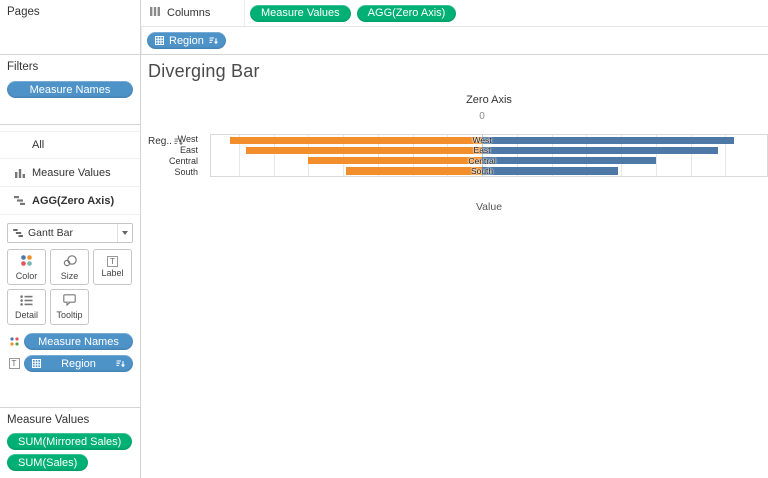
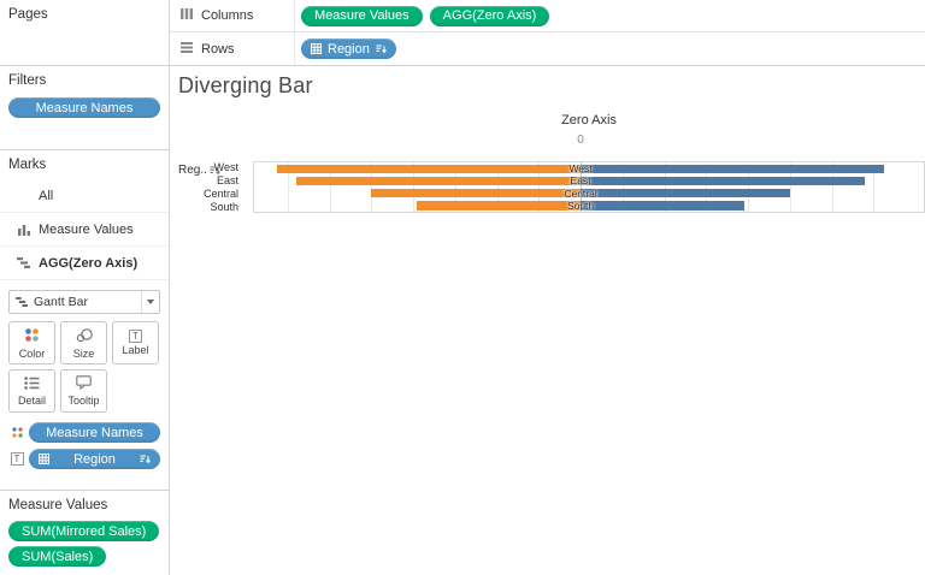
  Pages
  Filters
  Measure Names
+ Marks
  All
  Measure Values
  AGG(Zero Axis)
  Gantt Bar
  Color
  Size
  T
  Label
  Detail
  Tooltip
  Measure Names
  T
  Region
  Measure Values
  SUM(Mirrored Sales)
  SUM(Sales)
  Columns
  Measure Values
  AGG(Zero Axis)
+ Rows
  Region
  Diverging Bar
  Zero Axis
  0
  Reg..
  West
  East
  Central
  South
  West
  East
  Central
  South
- Value
